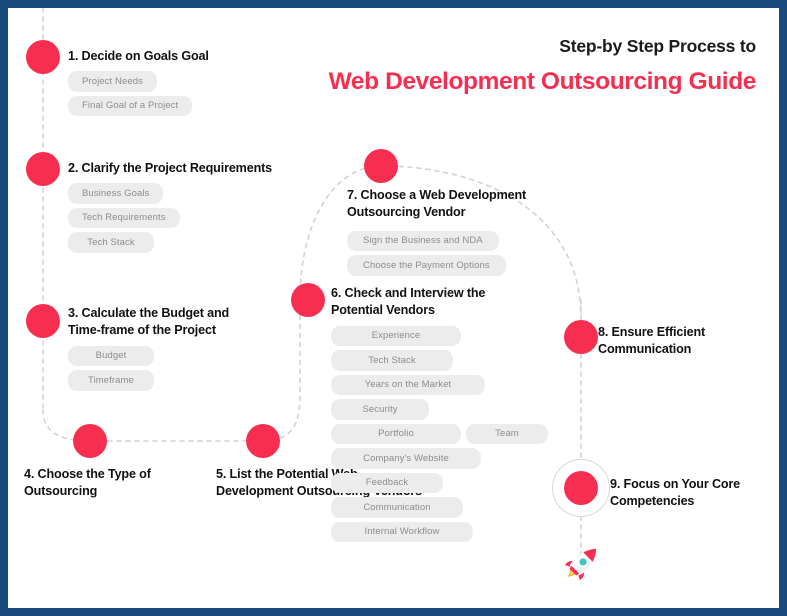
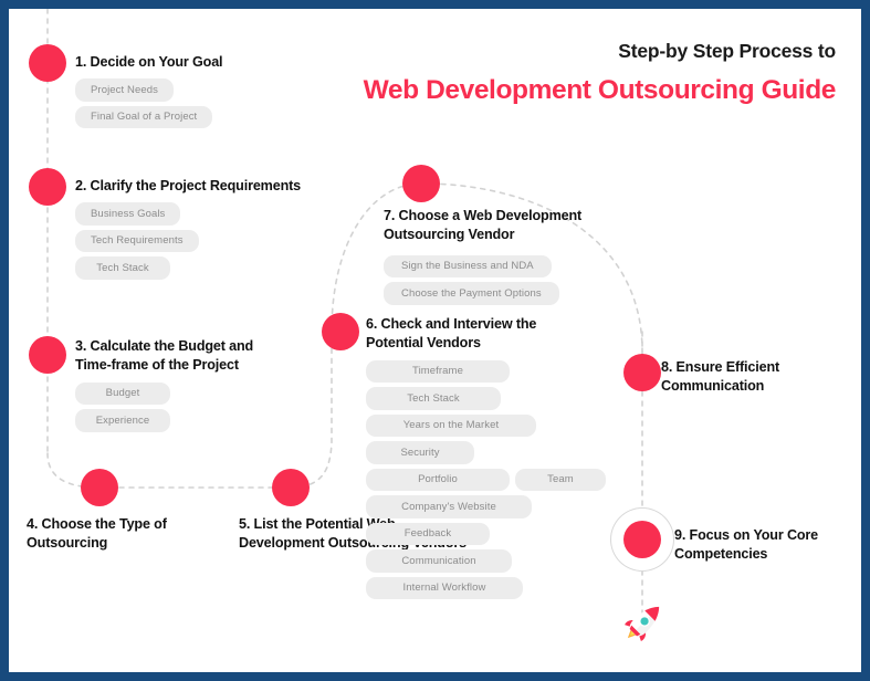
  Step-by Step Process to
  Web Development Outsourcing Guide
- 1. Decide on Goals Goal
+ 1. Decide on Your Goal
  Project Needs
  Final Goal of a Project
  2. Clarify the Project Requirements
  Business Goals
  Tech Requirements
  Tech Stack
  3. Calculate the Budget and
  Time-frame of the Project
  Budget
- Timeframe
+ Experience
  4. Choose the Type of
  Outsourcing
  5. List the Potential
  6. Check and Interview the
  Potential Vendors
- Experience
+ Timeframe
  Tech Stack
  Years on the Market
  Security
  Portfolio
  Team
  Company's Website
  Feedback
  Communication
  Internal Workflow
  7. Choose a Web Development
  Outsourcing Vendor
  Sign the Business and NDA
  Choose the Payment Options
  8. Ensure Efficient
  Communication
  9. Focus on Your Core
  Competencies
